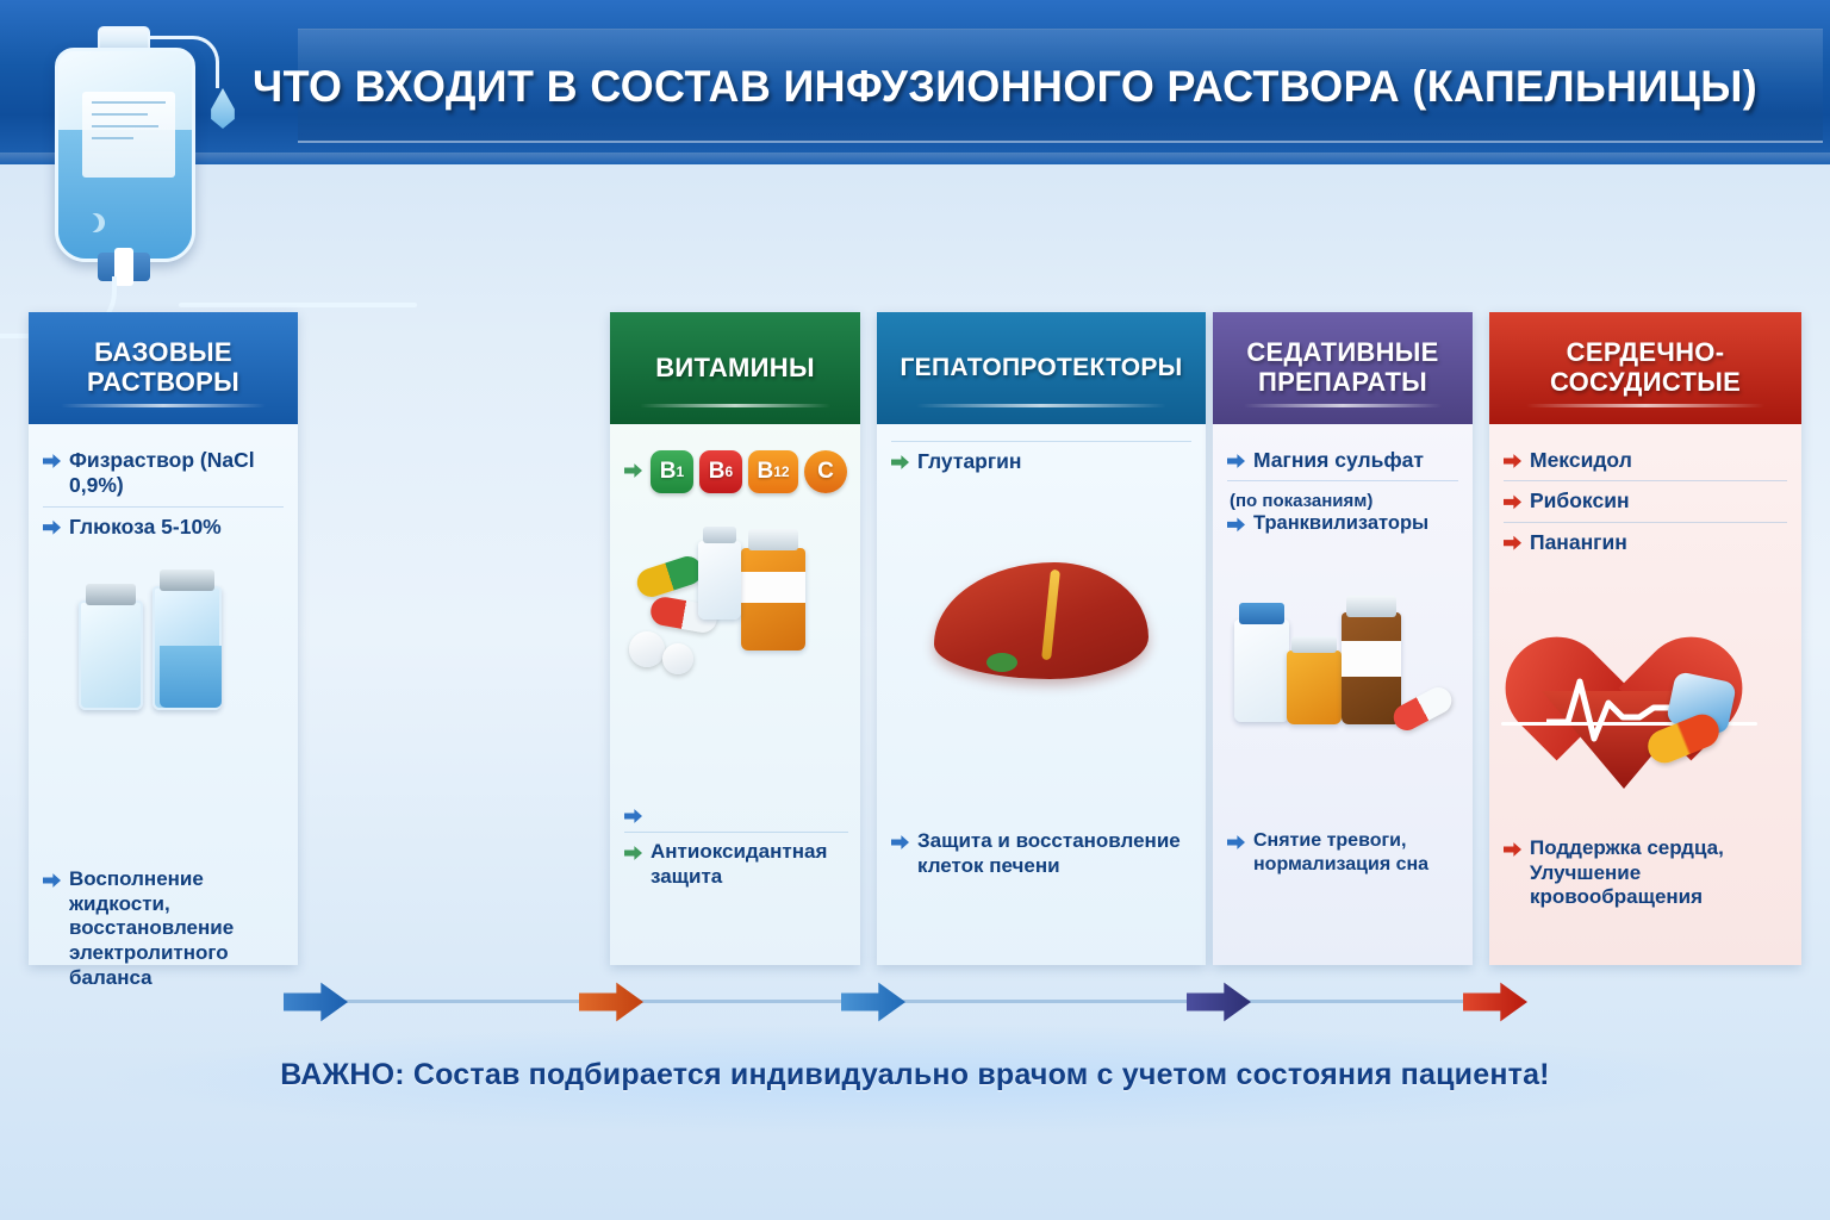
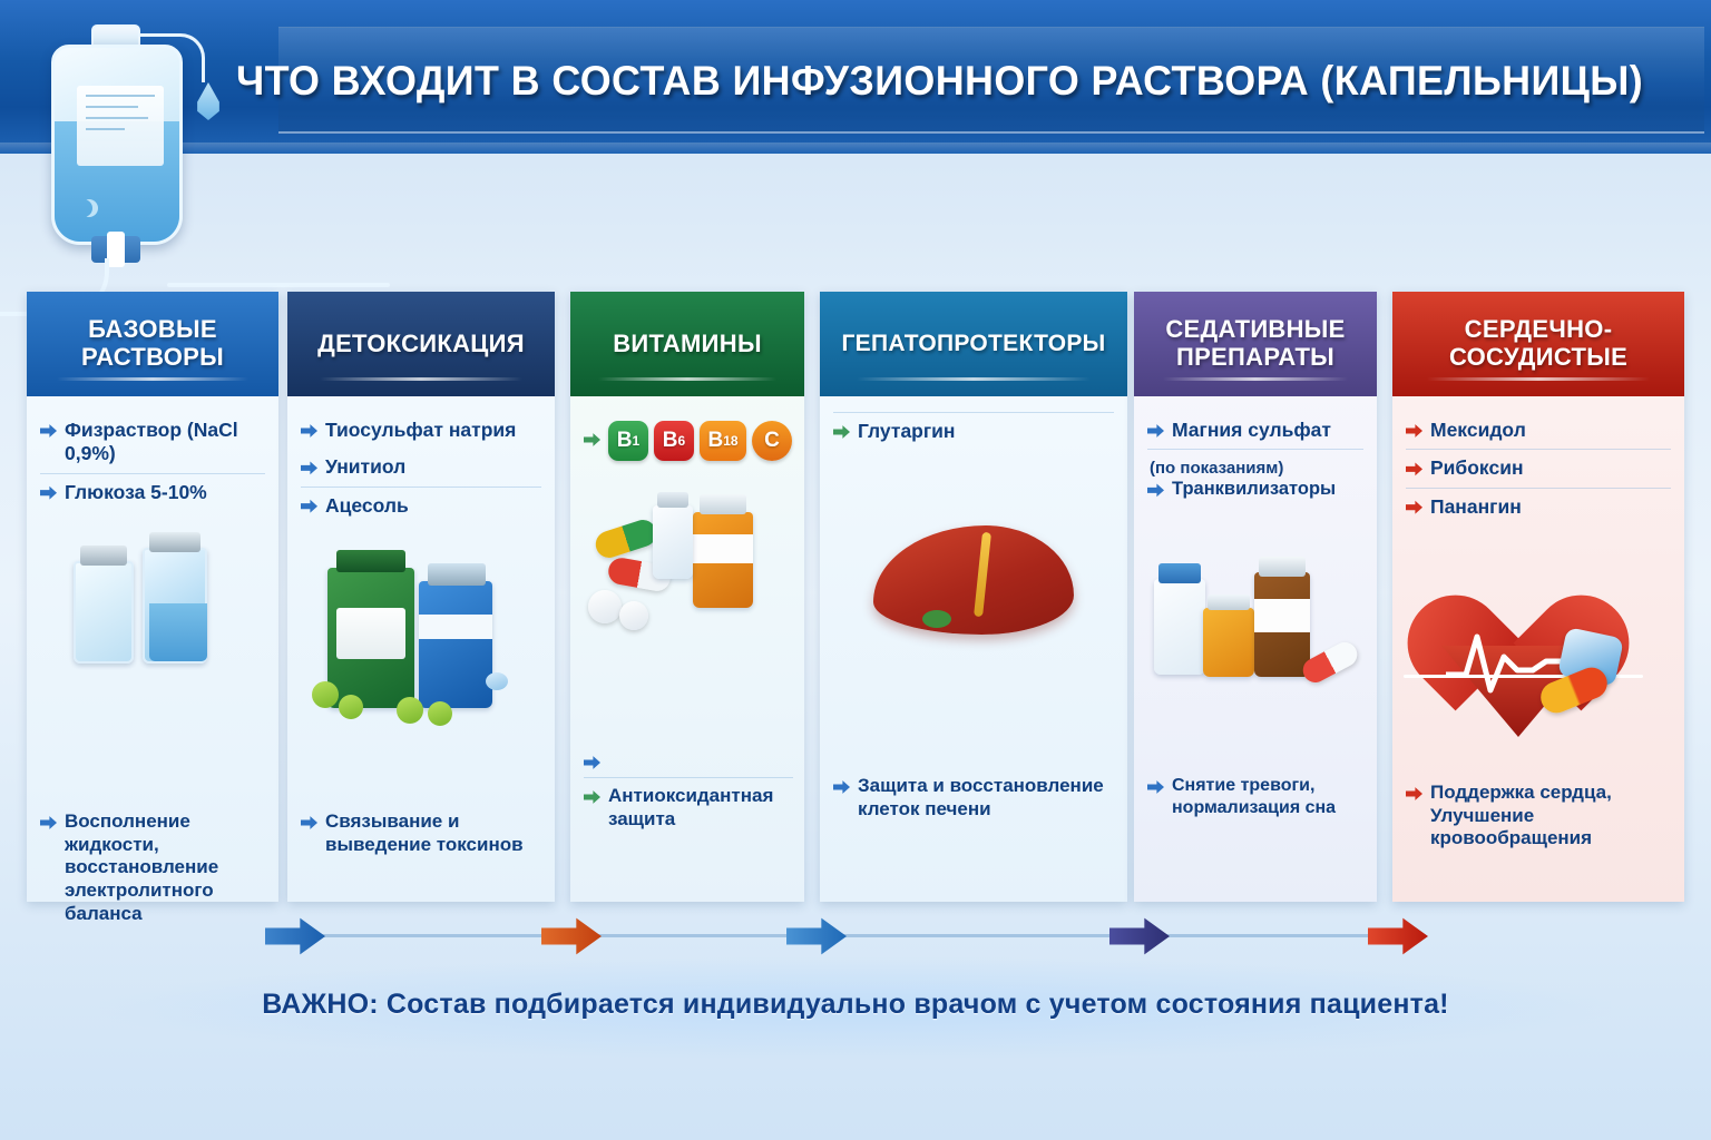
  ЧТО ВХОДИТ В СОСТАВ ИНФУЗИОННОГО РАСТВОРА (КАПЕЛЬНИЦЫ)
  БАЗОВЫЕ
  РАСТВОРЫ
  Физраствор (NaCl 0,9%)
  Глюкоза 5-10%
  Восполнение жидкости, восстановление электролитного баланса
+ ДЕТОКСИКАЦИЯ
+ Тиосульфат натрия
+ Унитиол
+ Ацесоль
+ Связывание и выведение токсинов
  ВИТАМИНЫ
  B
  1
  B
  6
  B
- 12
+ 18
  C
  Антиоксидантная защита
  ГЕПАТОПРОТЕКТОРЫ
  Глутаргин
  Защита и восстановление клеток печени
  СЕДАТИВНЫЕ
  ПРЕПАРАТЫ
  Магния сульфат
  (по показаниям)
  Транквилизаторы
  Снятие тревоги, нормализация сна
  СЕРДЕЧНО-
  СОСУДИСТЫЕ
  Мексидол
  Рибоксин
  Панангин
  Поддержка сердца, Улучшение кровообращения
  ВАЖНО: Состав подбирается индивидуально врачом с учетом состояния пациента!
